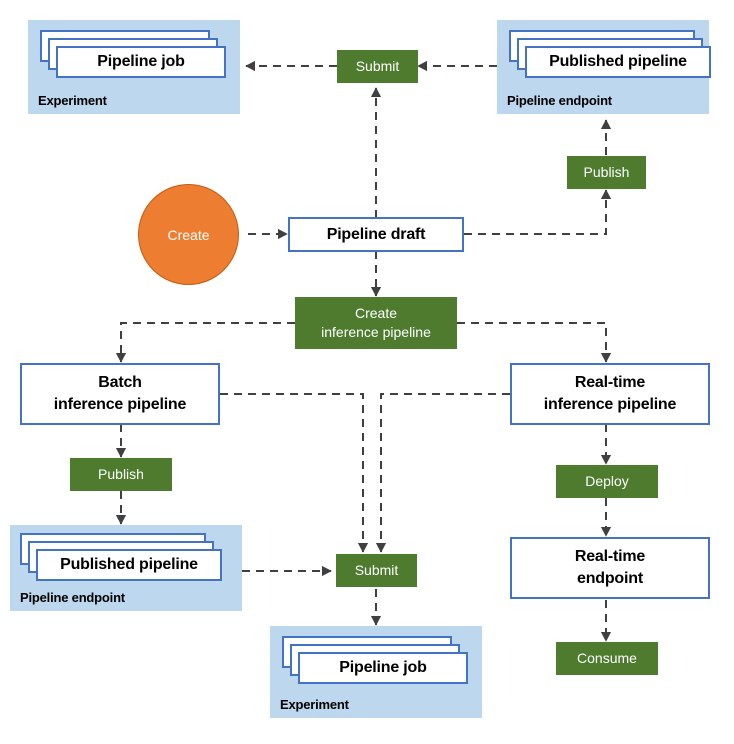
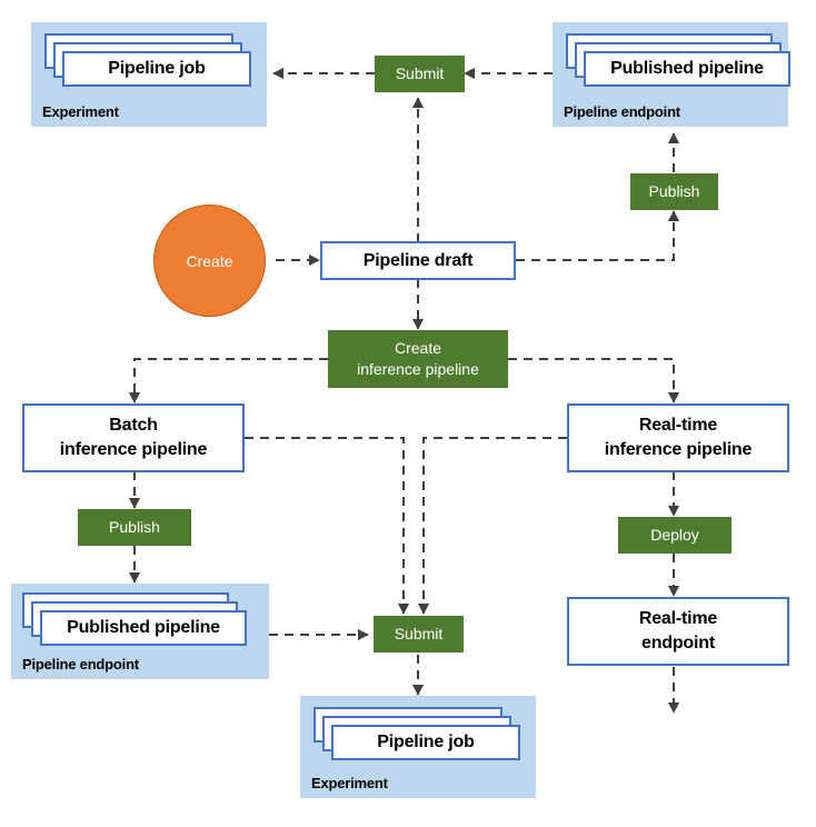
  Pipeline job
  Experiment
  Submit
  Published pipeline
  Pipeline endpoint
  Publish
  Create
  Pipeline draft
  Create
  inference pipeline
  Batch
  inference pipeline
  Real-time
  inference pipeline
  Publish
  Deploy
  Published pipeline
  Pipeline endpoint
  Submit
  Real-time
  endpoint
  Pipeline job
  Experiment
- Consume
